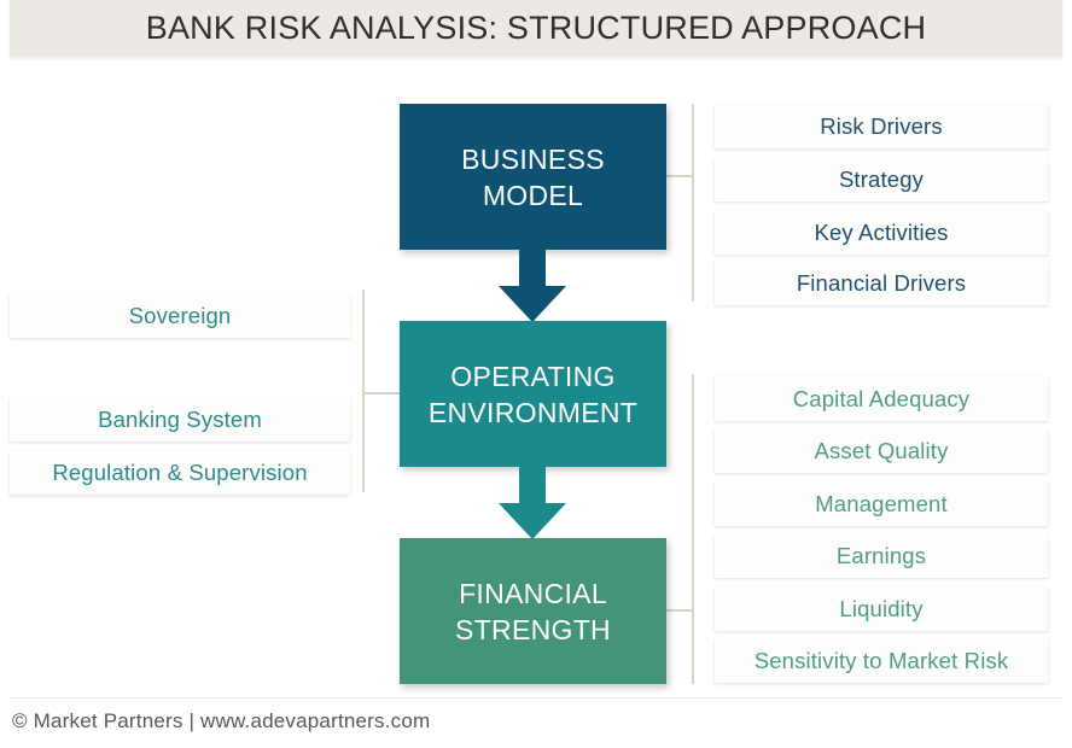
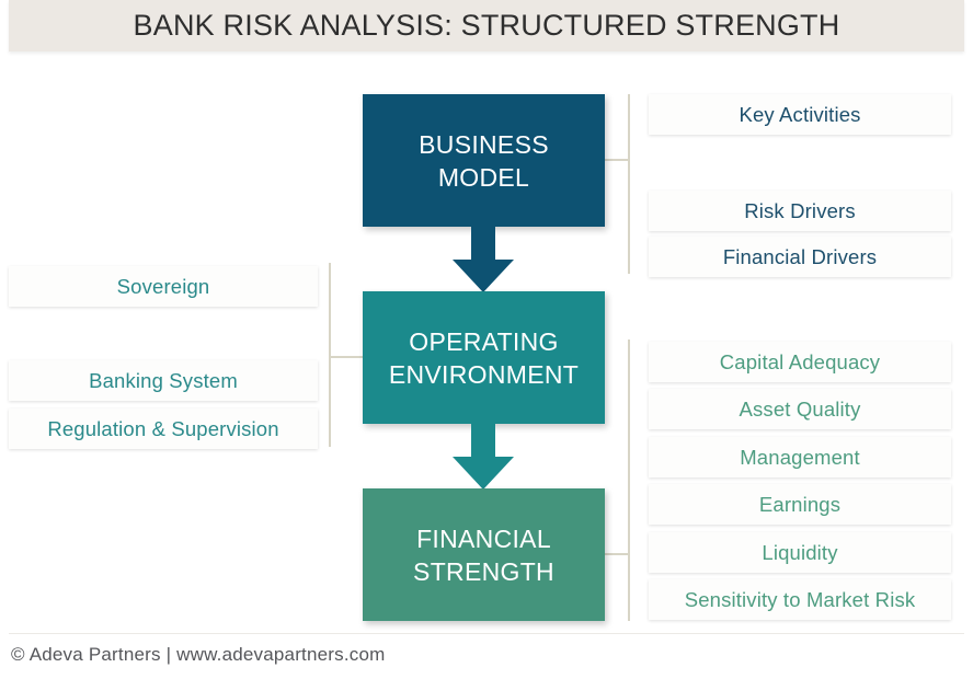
- BANK RISK ANALYSIS: STRUCTURED APPROACH
+ BANK RISK ANALYSIS: STRUCTURED STRENGTH
  BUSINESS
  MODEL
  OPERATING
  ENVIRONMENT
  FINANCIAL
  STRENGTH
- Risk Drivers
+ Key Activities
- Strategy
- Key Activities
+ Risk Drivers
  Financial Drivers
  Sovereign
  Banking System
  Regulation & Supervision
  Capital Adequacy
  Asset Quality
  Management
  Earnings
  Liquidity
  Sensitivity to Market Risk
- © Market Partners | www.adevapartners.com
+ © Adeva Partners | www.adevapartners.com
